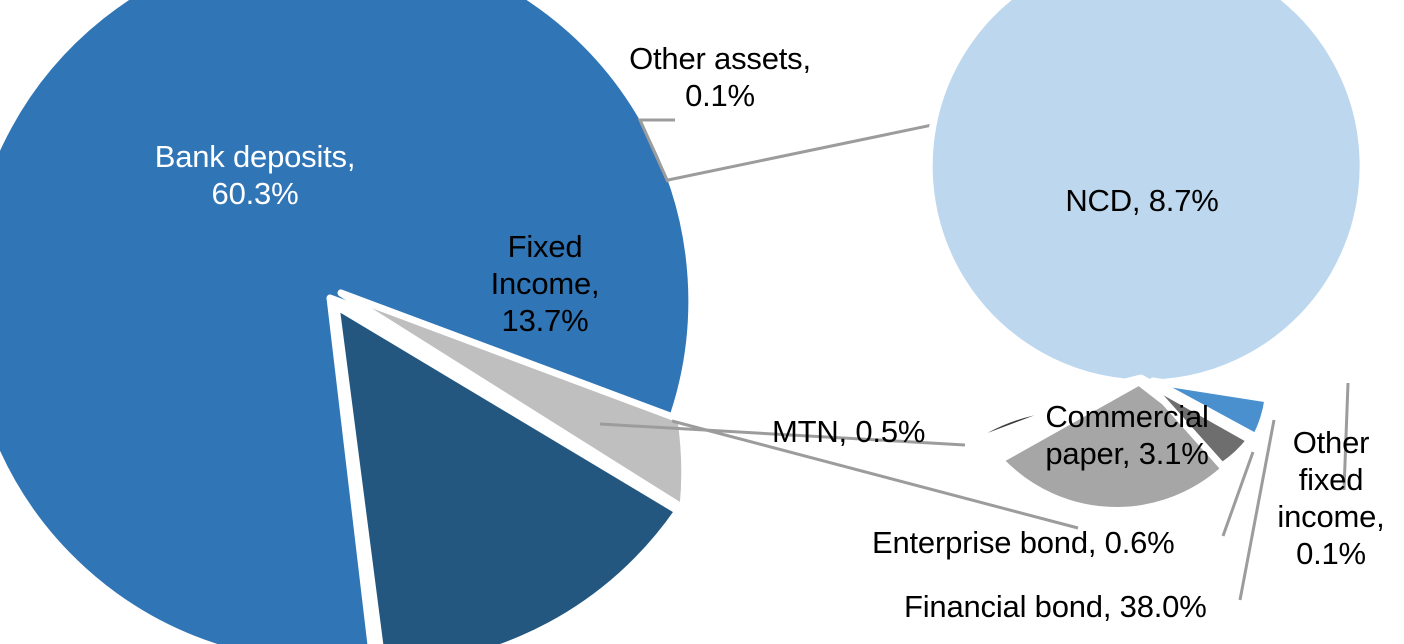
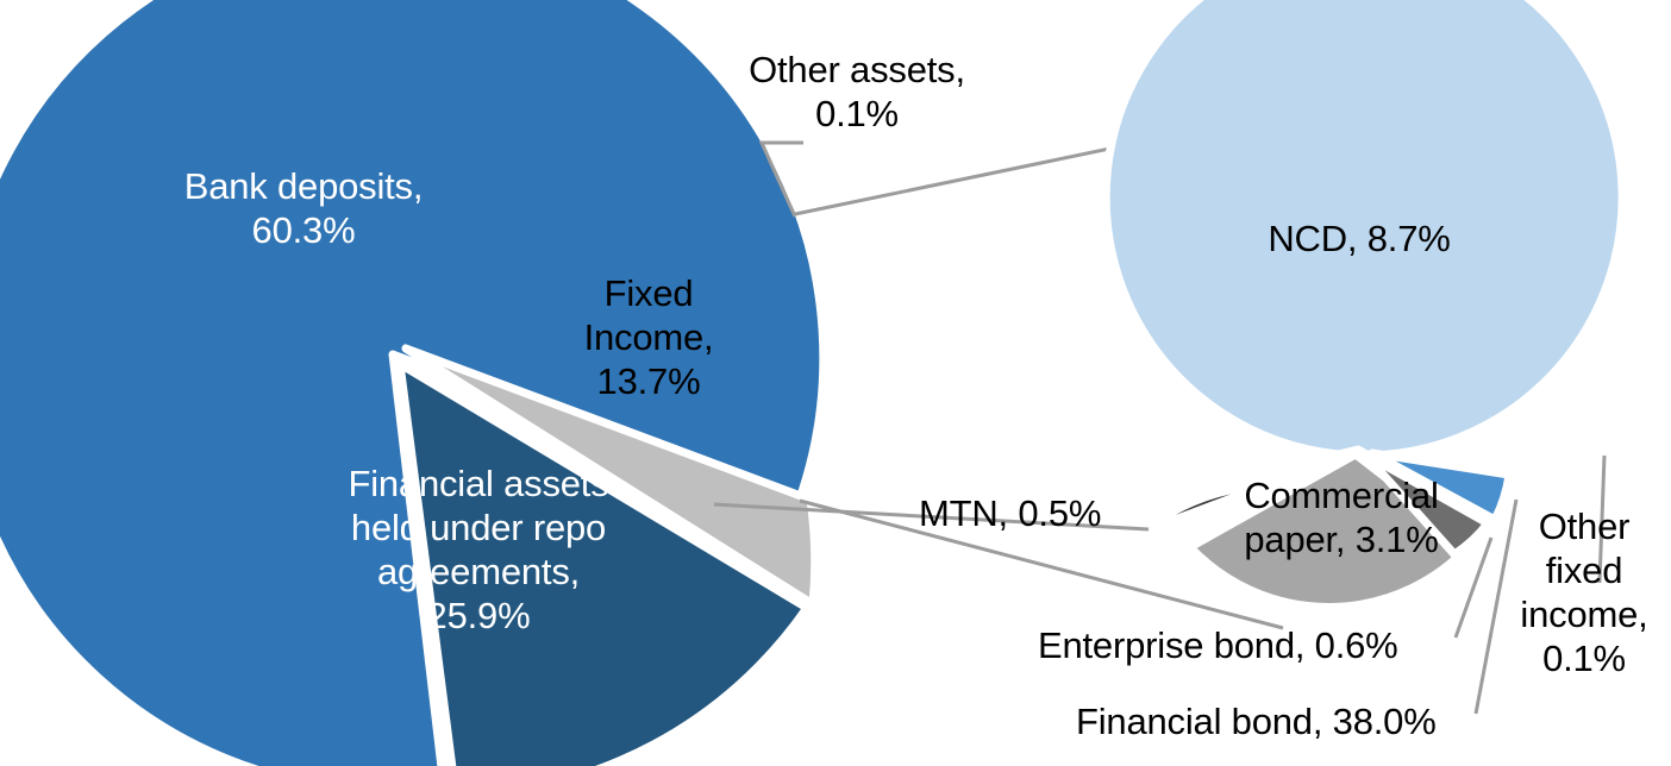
  Bank deposits,
  60.3%
+ Financial assets
+ held under repo
+ agreements,
+ 25.9%
  Fixed
  Income,
  13.7%
  Other assets,
  0.1%
  NCD, 8.7%
  MTN, 0.5%
  Commercial
  paper, 3.1%
  Enterprise bond, 0.6%
  Financial bond, 38.0%
  Other
  fixed
  income,
  0.1%
